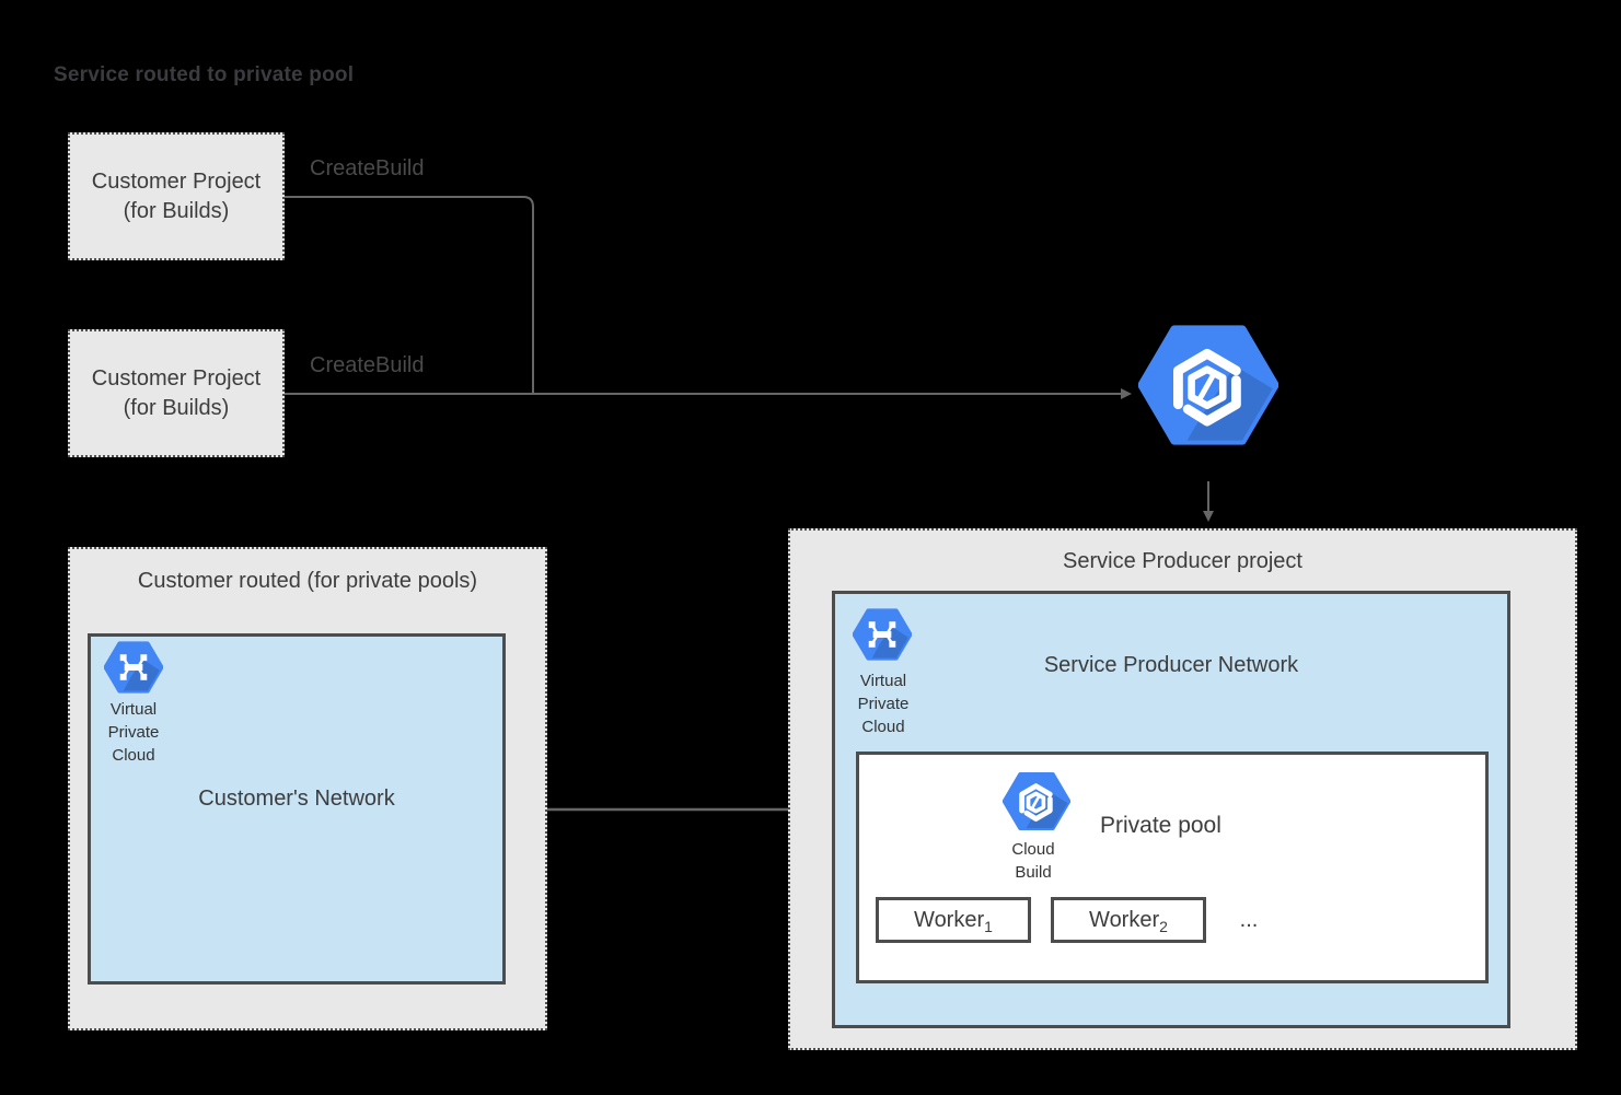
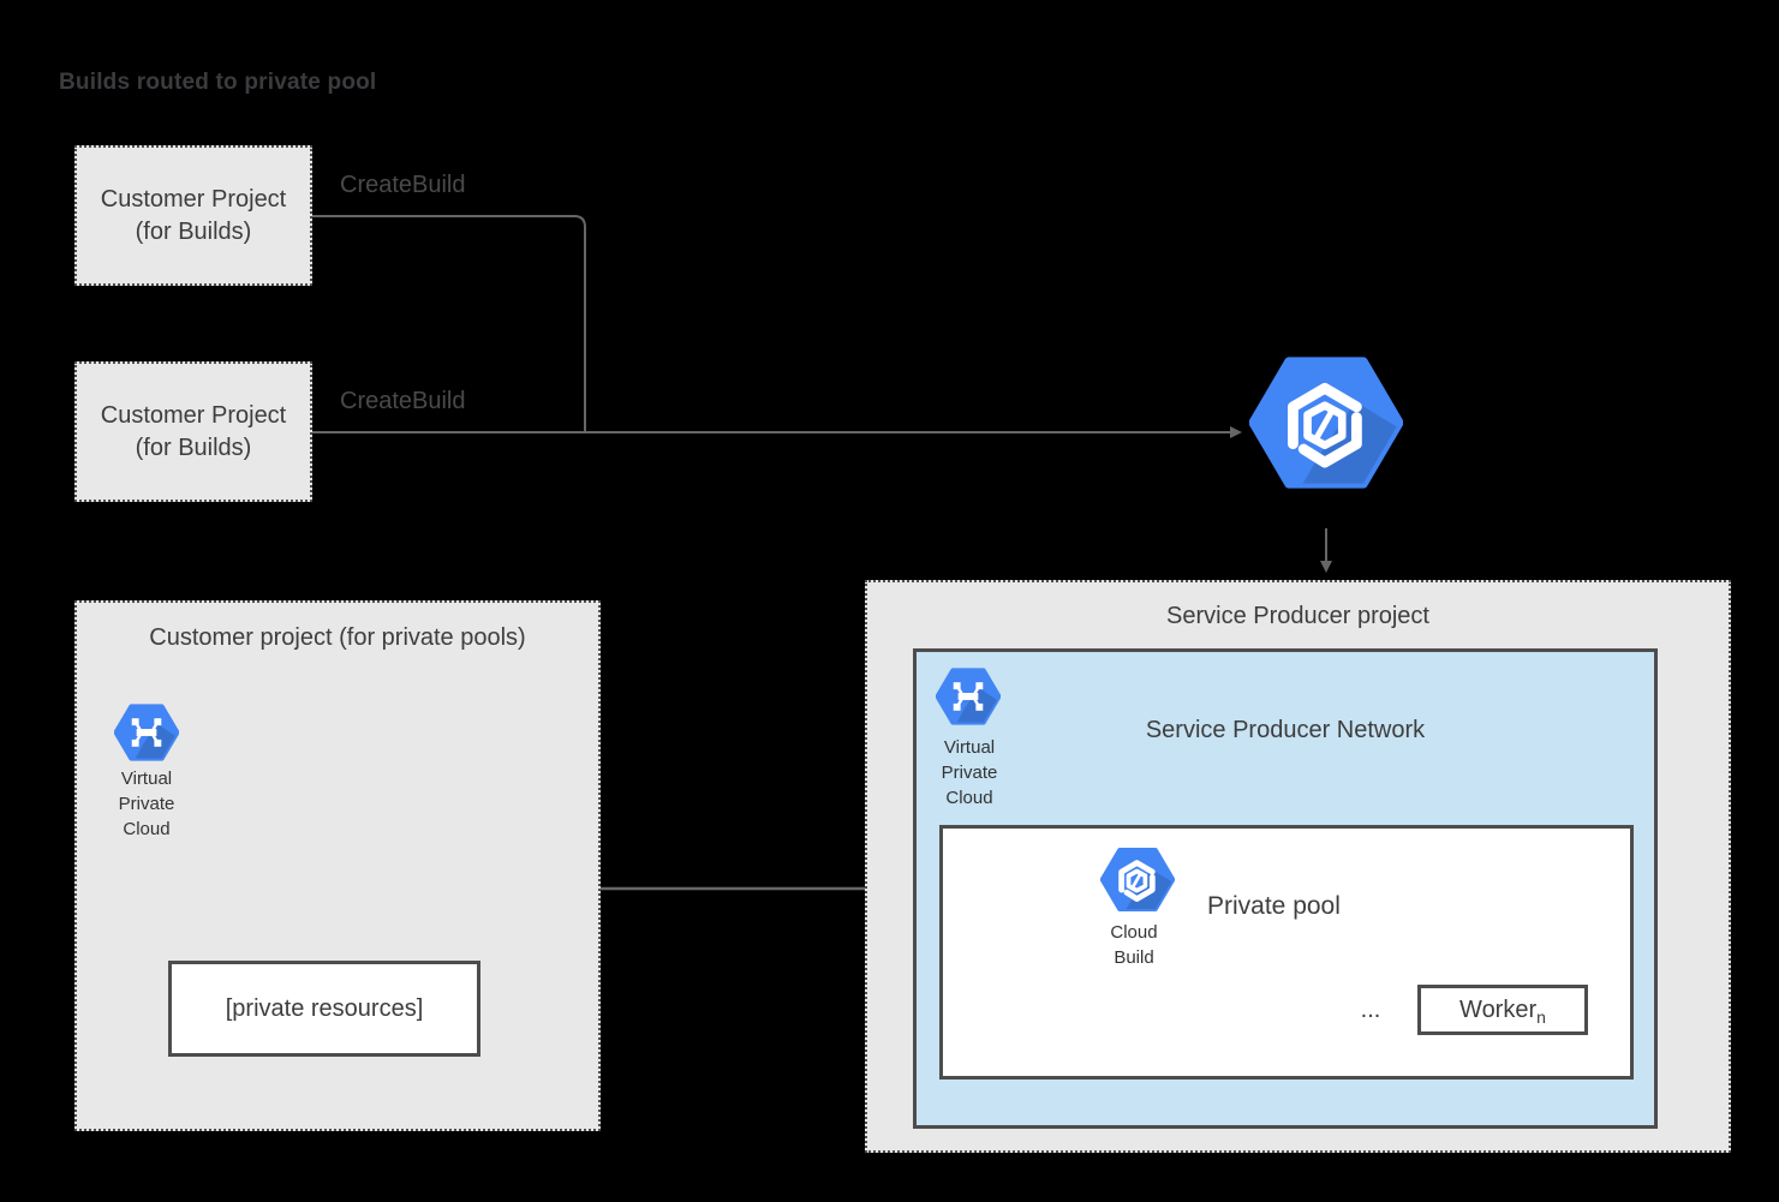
- Service routed to private pool
+ Builds routed to private pool
  Customer Project
  (for Builds)
  Customer Project
  (for Builds)
  CreateBuild
  CreateBuild
  Service Producer project
  Service Producer Network
  Virtual
  Private
  Cloud
  Cloud
  Build
  Private pool
- Worker1
- Worker2
  ...
+ Workern
- Customer routed (for private pools)
+ Customer project (for private pools)
- Customer's Network
  Virtual
  Private
  Cloud
+ [private resources]
